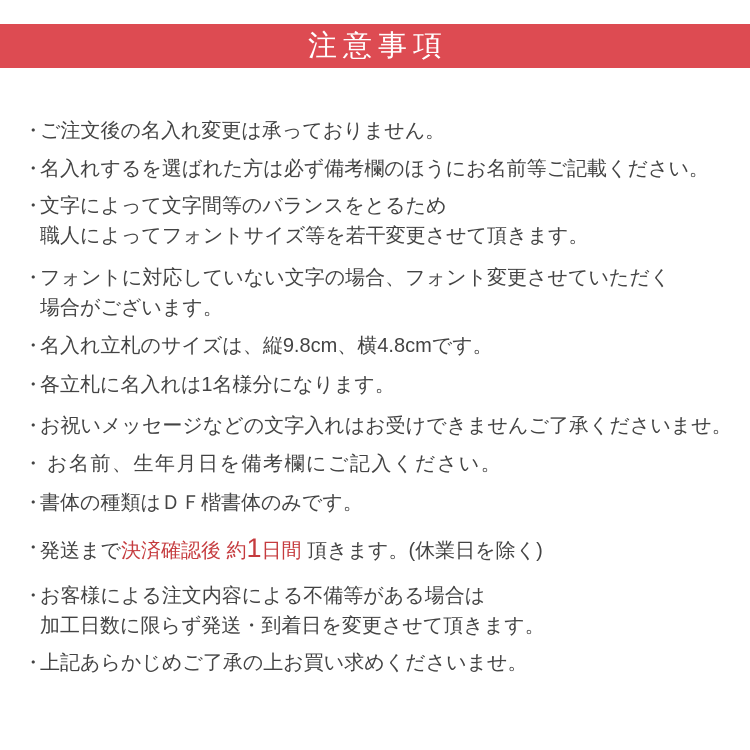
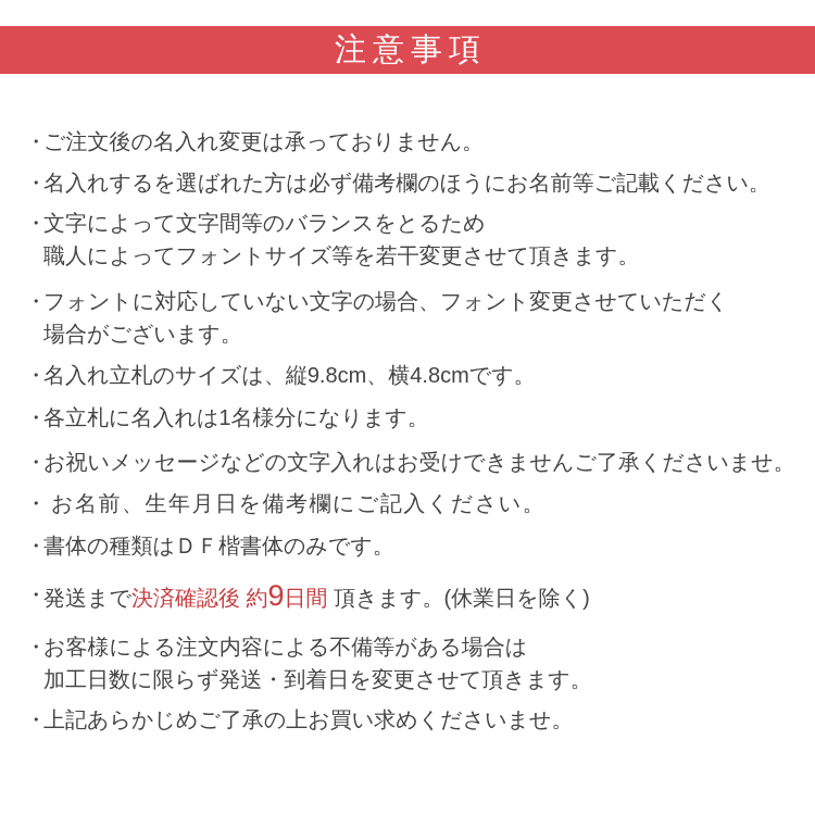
  注意事項
  ・
  ご注文後の名入れ変更は承っておりません。
  ・
  名入れするを選ばれた方は必ず備考欄のほうにお名前等ご記載ください。
  ・
  文字によって文字間等のバランスをとるため
  職人によってフォントサイズ等を若干変更させて頂きます。
  ・
  フォントに対応していない文字の場合、フォント変更させていただく
  場合がございます。
  ・
  名入れ立札のサイズは、縦9.8cm、横4.8cmです。
  ・
  各立札に名入れは1名様分になります。
  ・
  お祝いメッセージなどの文字入れはお受けできませんご了承くださいませ。
  ・
  お名前、生年月日を備考欄にご記入ください。
  ・
  書体の種類はＤＦ楷書体のみです。
  ・
- 発送まで決済確認後 約1日間 頂きます。(休業日を除く)
+ 発送まで決済確認後 約9日間 頂きます。(休業日を除く)
  ・
  お客様による注文内容による不備等がある場合は
  加工日数に限らず発送・到着日を変更させて頂きます。
  ・
  上記あらかじめご了承の上お買い求めくださいませ。
